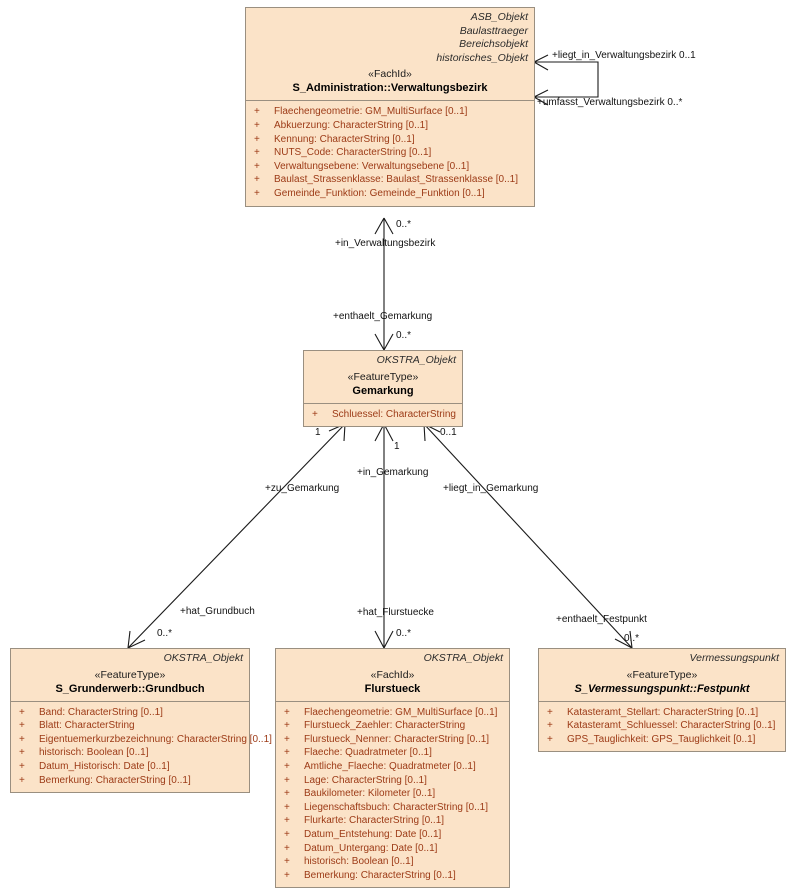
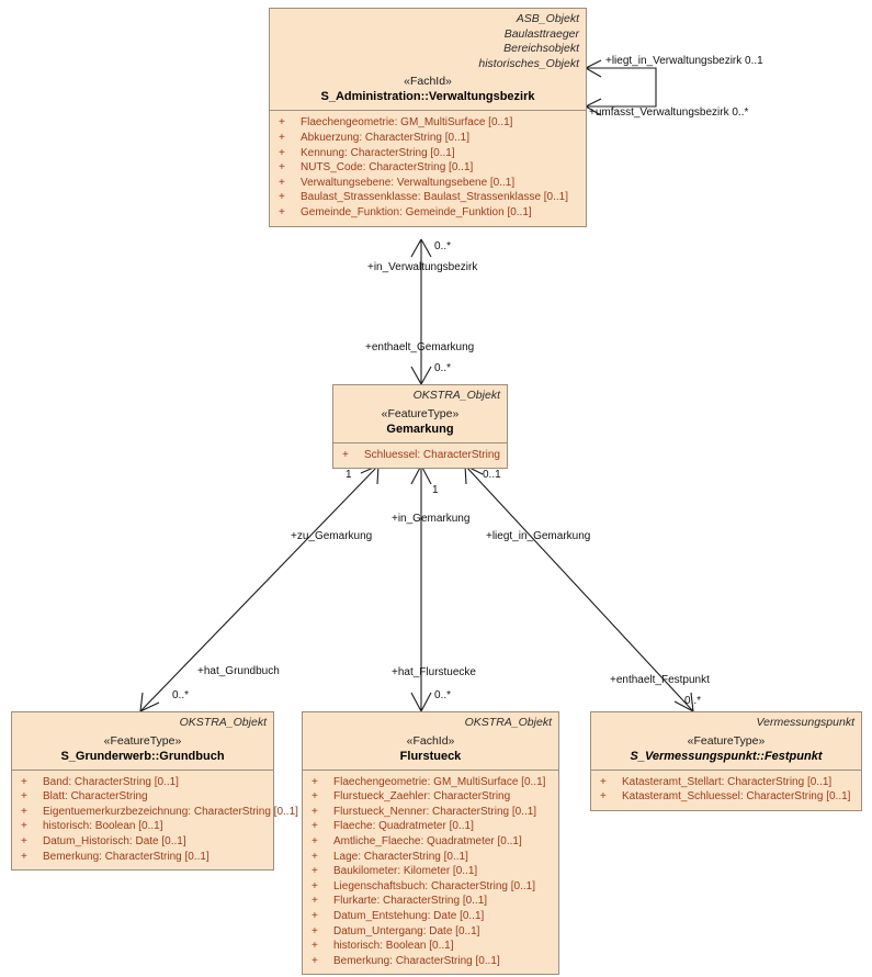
  ASB_Objekt
  Baulasttraeger
  Bereichsobjekt
  historisches_Objekt
  «FachId»
  S_Administration::Verwaltungsbezirk
  + Flaechengeometrie: GM_MultiSurface [0..1]
  + Abkuerzung: CharacterString [0..1]
  + Kennung: CharacterString [0..1]
  + NUTS_Code: CharacterString [0..1]
  + Verwaltungsebene: Verwaltungsebene [0..1]
  + Baulast_Strassenklasse: Baulast_Strassenklasse [0..1]
  + Gemeinde_Funktion: Gemeinde_Funktion [0..1]
  OKSTRA_Objekt
  «FeatureType»
  Gemarkung
  + Schluessel: CharacterString
  OKSTRA_Objekt
  «FeatureType»
  S_Grunderwerb::Grundbuch
  + Band: CharacterString [0..1]
  + Blatt: CharacterString
  + Eigentuemerkurzbezeichnung: CharacterString [0..1]
  + historisch: Boolean [0..1]
  + Datum_Historisch: Date [0..1]
  + Bemerkung: CharacterString [0..1]
  OKSTRA_Objekt
  «FachId»
  Flurstueck
  + Flaechengeometrie: GM_MultiSurface [0..1]
  + Flurstueck_Zaehler: CharacterString
  + Flurstueck_Nenner: CharacterString [0..1]
  + Flaeche: Quadratmeter [0..1]
  + Amtliche_Flaeche: Quadratmeter [0..1]
  + Lage: CharacterString [0..1]
  + Baukilometer: Kilometer [0..1]
  + Liegenschaftsbuch: CharacterString [0..1]
  + Flurkarte: CharacterString [0..1]
  + Datum_Entstehung: Date [0..1]
  + Datum_Untergang: Date [0..1]
  + historisch: Boolean [0..1]
  + Bemerkung: CharacterString [0..1]
  Vermessungspunkt
  «FeatureType»
  S_Vermessungspunkt::Festpunkt
  + Katasteramt_Stellart: CharacterString [0..1]
  + Katasteramt_Schluessel: CharacterString [0..1]
- + GPS_Tauglichkeit: GPS_Tauglichkeit [0..1]
  +liegt_in_Verwaltungsbezirk 0..1
  +umfasst_Verwaltungsbezirk 0..*
  0..*
  +in_Verwaltungsbezirk
  +enthaelt_Gemarkung
  0..*
  1
  +zu_Gemarkung
  1
  +in_Gemarkung
  0..1
  +liegt_in_Gemarkung
  +hat_Grundbuch
  0..*
  +hat_Flurstuecke
  0..*
  +enthaelt_Festpunkt
  0..*
